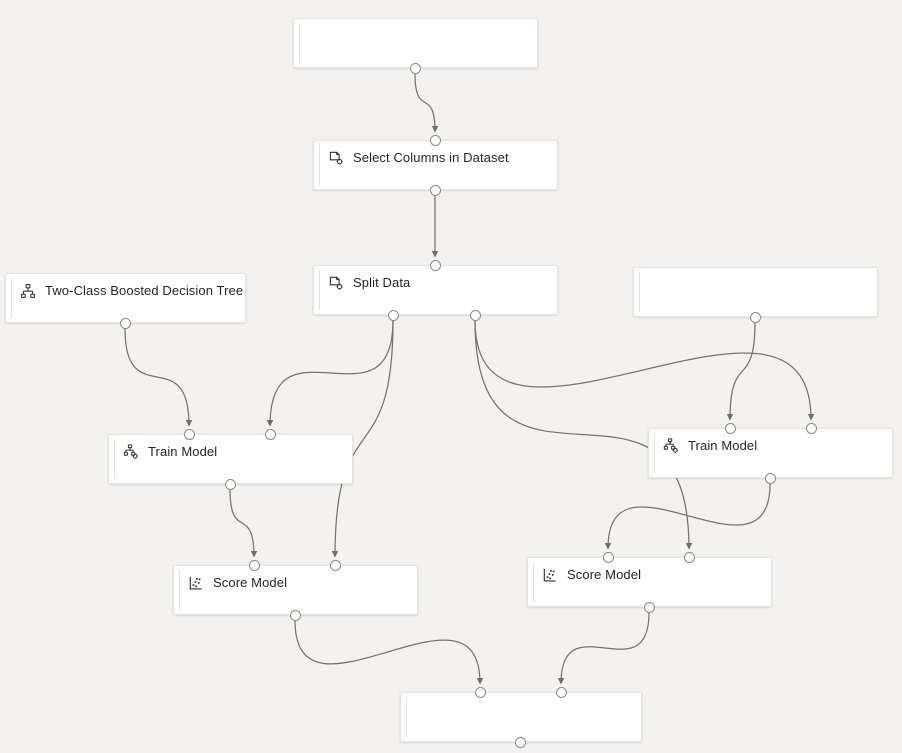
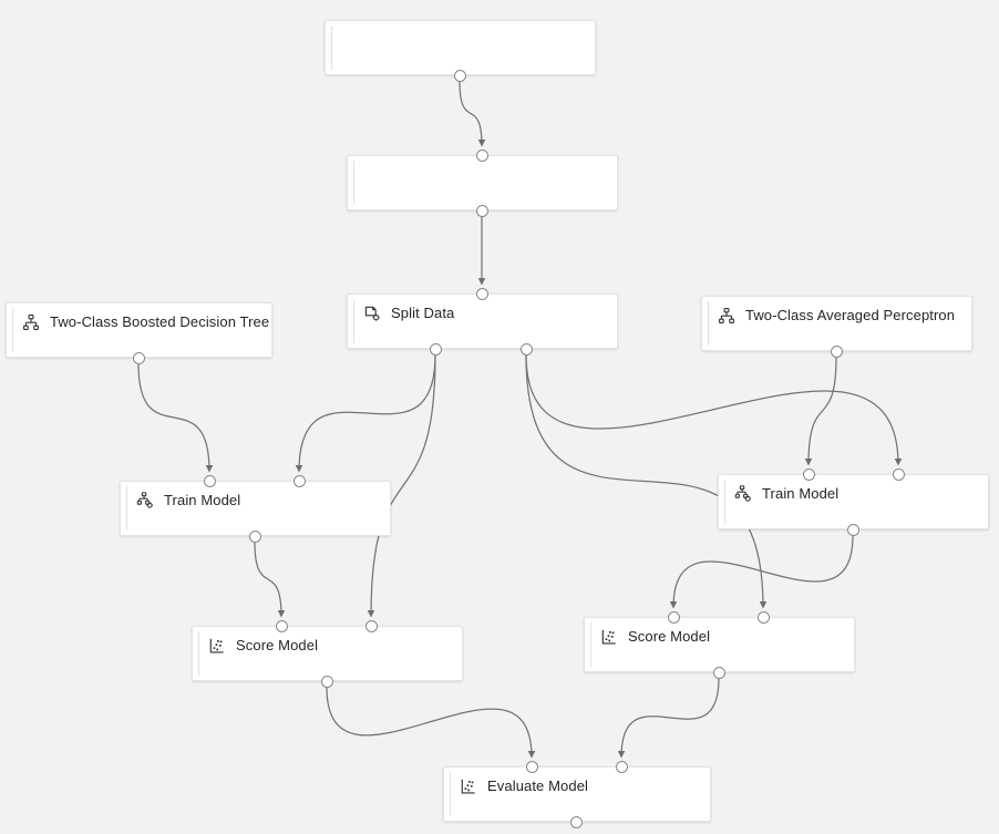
- Select Columns in Dataset
  Split Data
  Two-Class Boosted Decision Tree
+ Two-Class Averaged Perceptron
  Train Model
  Train Model
  Score Model
  Score Model
+ Evaluate Model
